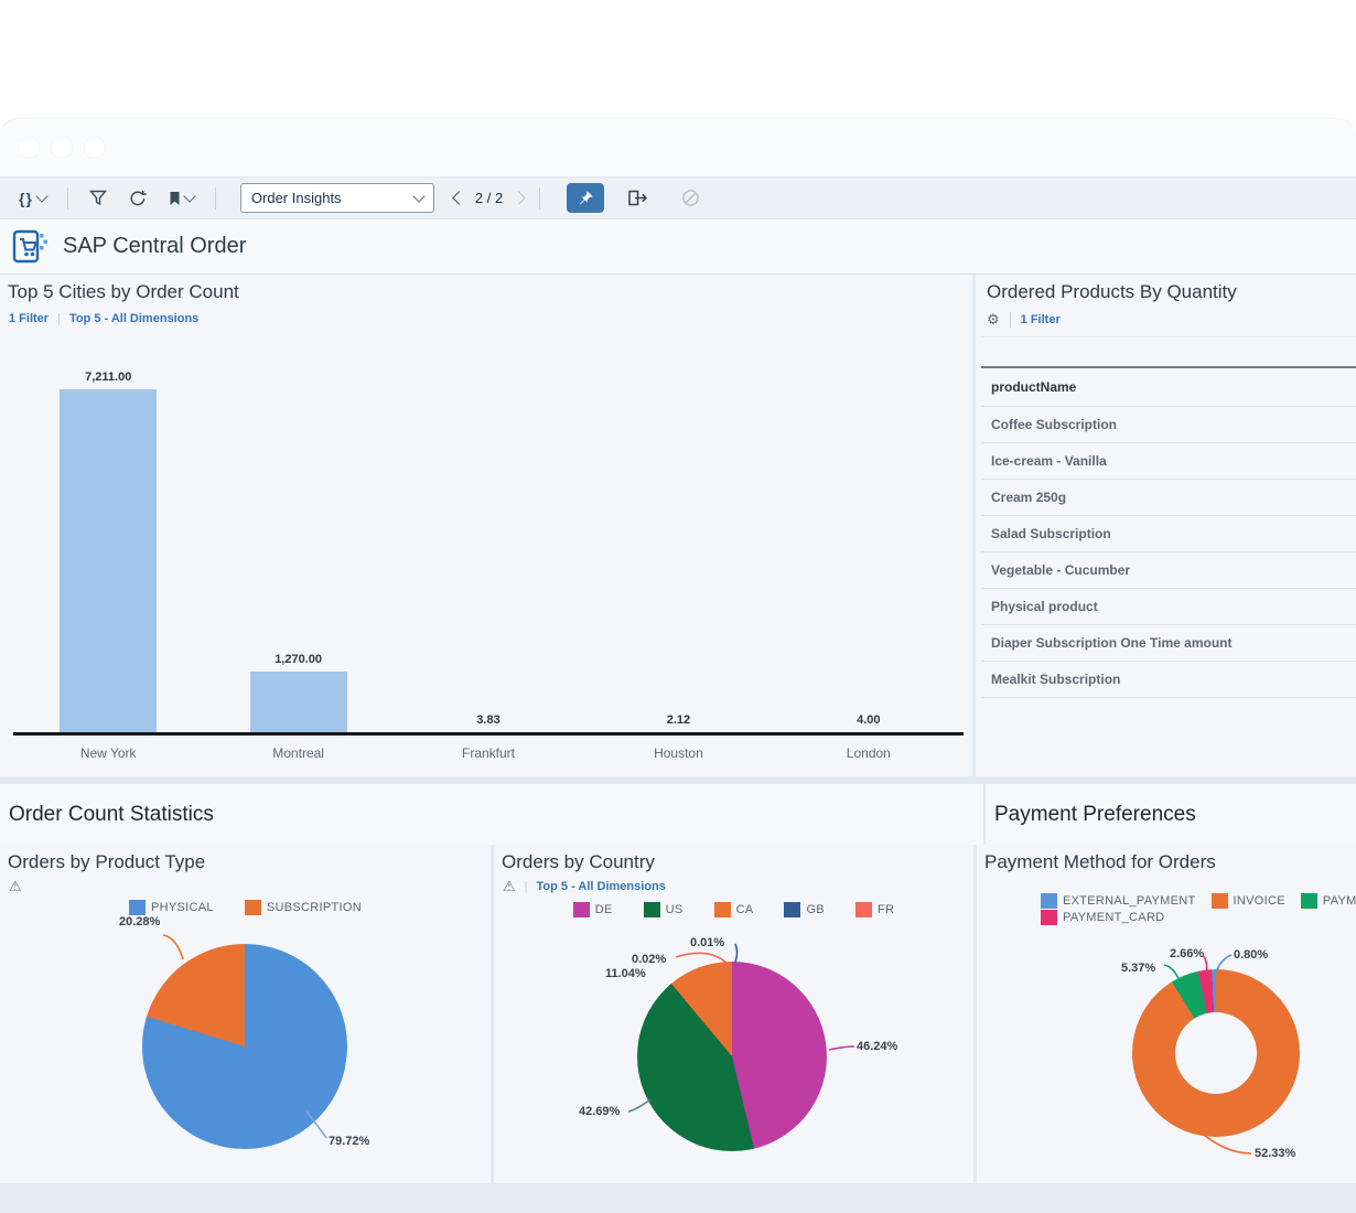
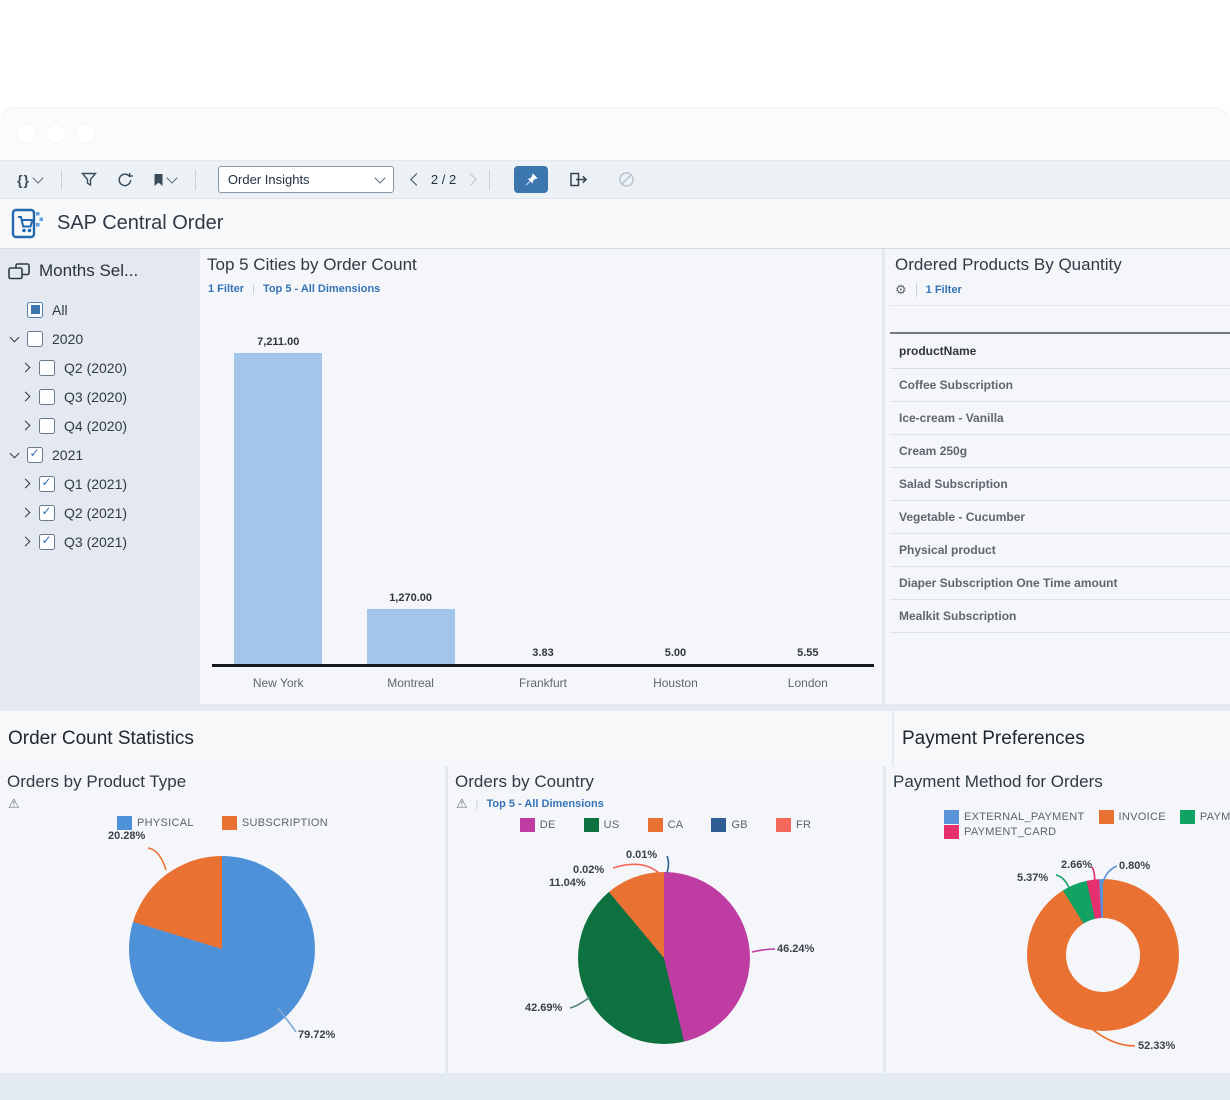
  {}
  Order Insights
  2 / 2
  SAP Central Order
+ Months Sel...
+ All
+ 2020
+ Q2 (2020)
+ Q3 (2020)
+ Q4 (2020)
+ 2021
+ Q1 (2021)
+ Q2 (2021)
+ Q3 (2021)
  Top 5 Cities by Order Count
  1 Filter
  |
  Top 5 - All Dimensions
  7,211.00
  1,270.00
  3.83
- 2.12
+ 5.00
- 4.00
+ 5.55
  New York
  Montreal
  Frankfurt
  Houston
  London
  Ordered Products By Quantity
  ⚙
  1 Filter
  productName
  Coffee Subscription
  Ice-cream - Vanilla
  Cream 250g
  Salad Subscription
  Vegetable - Cucumber
  Physical product
  Diaper Subscription One Time amount
  Mealkit Subscription
  Order Count Statistics
  Payment Preferences
  Orders by Product Type
  ⚠
  PHYSICAL
  SUBSCRIPTION
  20.28%
  79.72%
  Orders by Country
  ⚠
  |
  Top 5 - All Dimensions
  DE
  US
  CA
  GB
  FR
  0.01%
  0.02%
  11.04%
  42.69%
  46.24%
  Payment Method for Orders
  EXTERNAL_PAYMENT
  INVOICE
  PAYMENT_CARD
  5.37%
  2.66%
  0.80%
  52.33%
